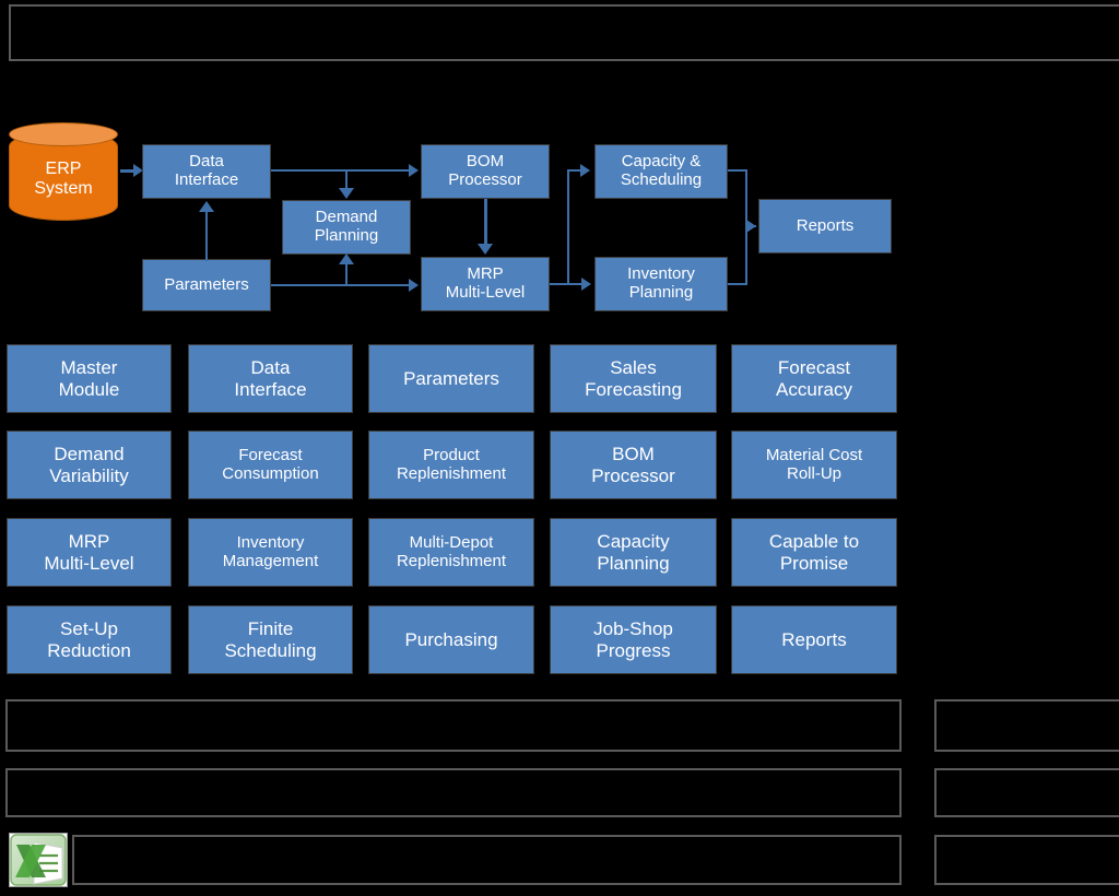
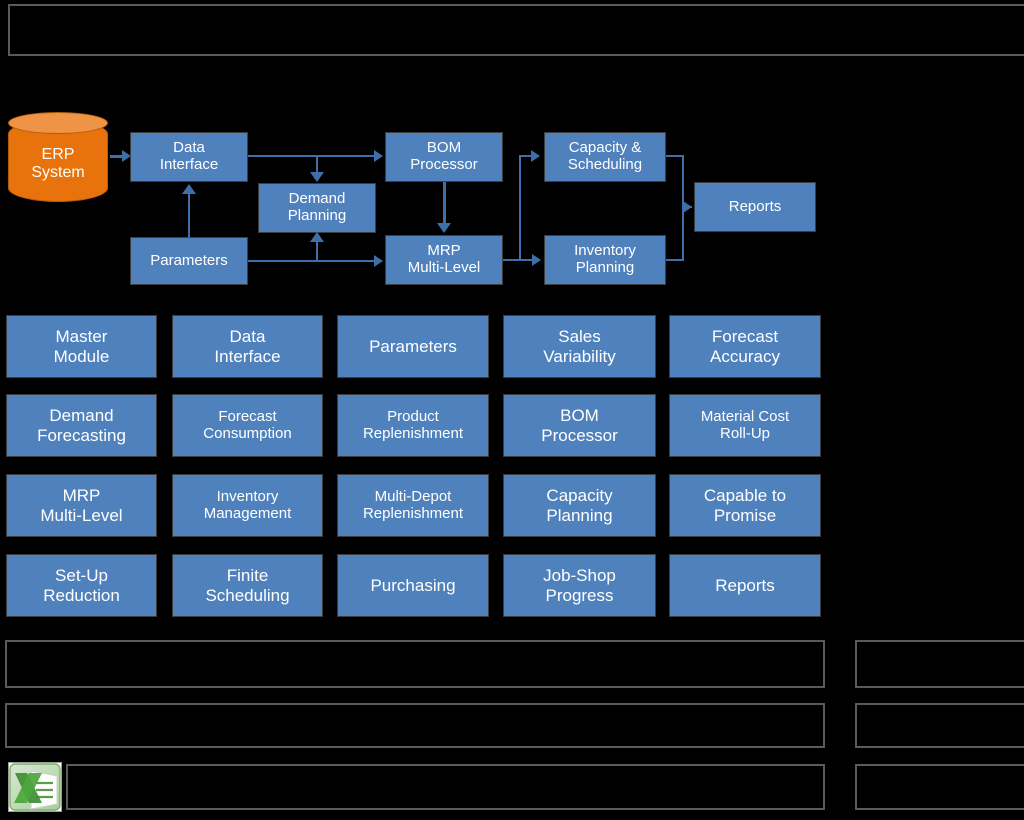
  ERP
  System
  Data
  Interface
  Demand
  Planning
  BOM
  Processor
  Capacity &
  Scheduling
  Parameters
  MRP
  Multi-Level
  Inventory
  Planning
  Reports
  Master
  Module
  Data
  Interface
  Parameters
  Sales
- Forecasting
+ Variability
  Forecast
  Accuracy
  Demand
- Variability
+ Forecasting
  Forecast
  Consumption
  Product
  Replenishment
  BOM
  Processor
  Material Cost
  Roll-Up
  MRP
  Multi-Level
  Inventory
  Management
  Multi-Depot
  Replenishment
  Capacity
  Planning
  Capable to
  Promise
  Set-Up
  Reduction
  Finite
  Scheduling
  Purchasing
  Job-Shop
  Progress
  Reports
